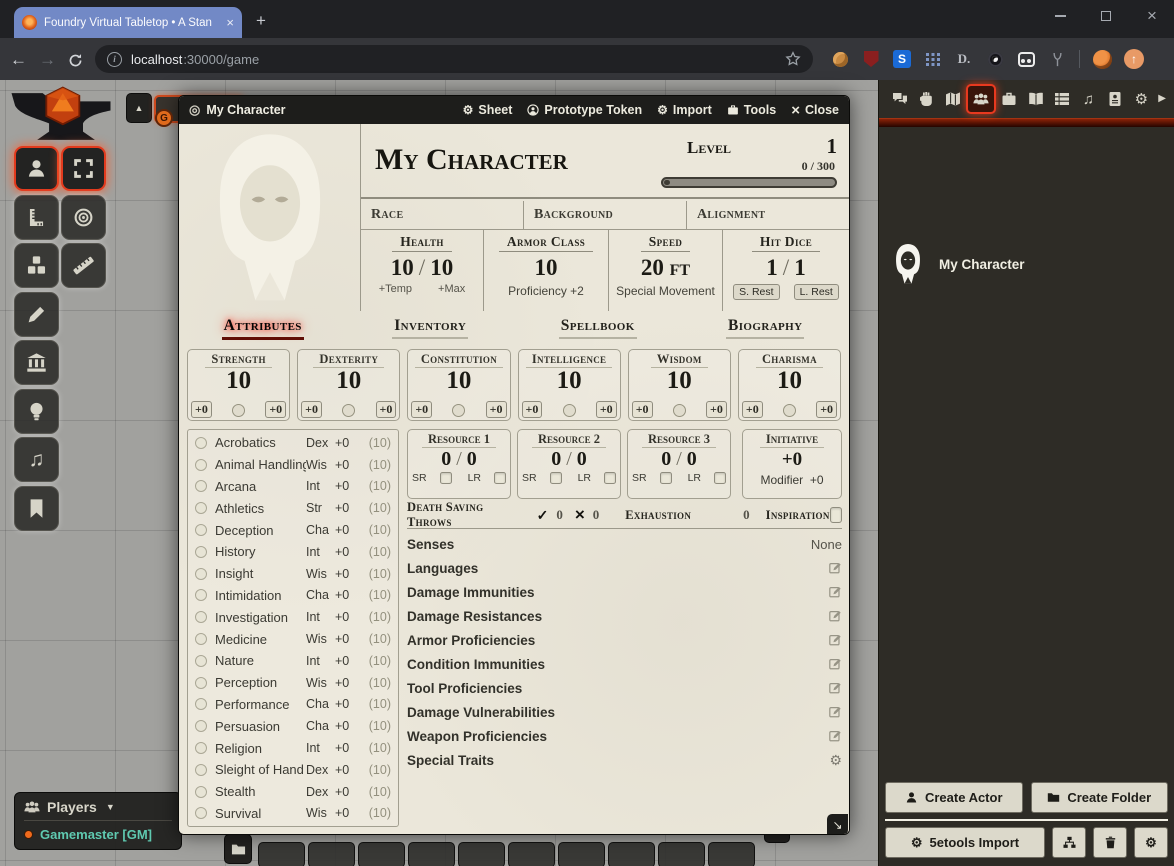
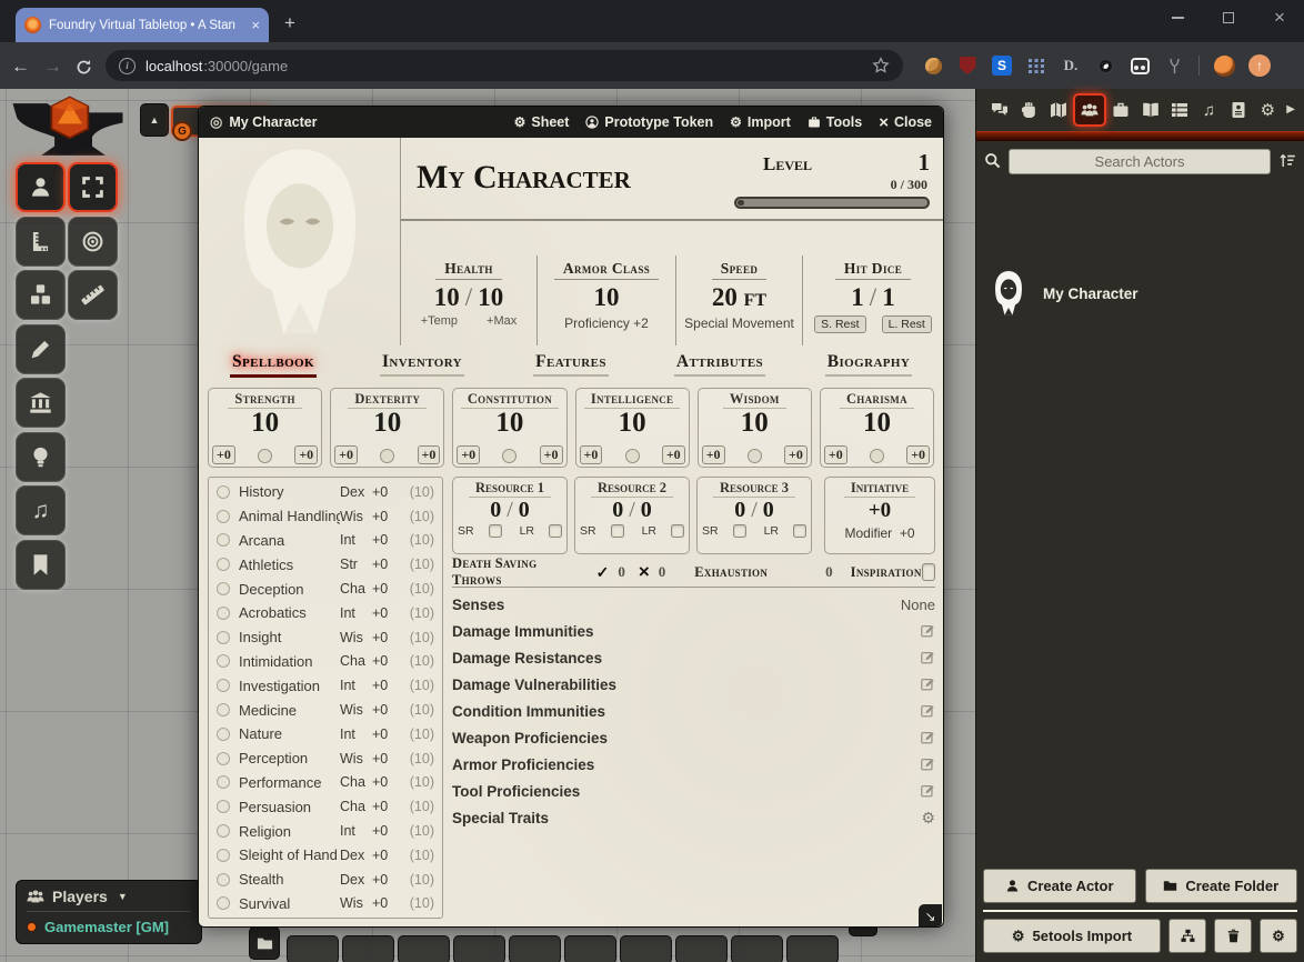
  Foundry Virtual Tabletop • A Stan
  localhost
  :30000/game
  G
  ♫
  Players
  Gamemaster [GM]
  My Character
  Sheet
  Prototype Token
  Import
  Tools
  Close
  My Character
  Level
  1
  0 / 300
- Race
- Background
- Alignment
  Health
  10 / 10
  +Temp
  +Max
  Armor Class
  10
  Proficiency +2
  Speed
  20 ft
  Special Movement
  Hit Dice
  1 / 1
  S. Rest
  L. Rest
- Attributes
+ Spellbook
  Inventory
+ Features
- Spellbook
+ Attributes
  Biography
  Strength
  10
  +0
  +0
  Dexterity
  10
  +0
  +0
  Constitution
  10
  +0
  +0
  Intelligence
  10
  +0
  +0
  Wisdom
  10
  +0
  +0
  Charisma
  10
  +0
  +0
- Acrobatics
+ History
  Dex
  +0
  (10)
  Animal Handlin
  Wis
  +0
  (10)
  Arcana
  Int
  +0
  (10)
  Athletics
  Str
  +0
  (10)
  Deception
  Cha
  +0
  (10)
- History
+ Acrobatics
  Int
  +0
  (10)
  Insight
  Wis
  +0
  (10)
  Intimidation
  Cha
  +0
  (10)
  Investigation
  Int
  +0
  (10)
  Medicine
  Wis
  +0
  (10)
  Nature
  Int
  +0
  (10)
  Perception
  Wis
  +0
  (10)
  Performance
  Cha
  +0
  (10)
  Persuasion
  Cha
  +0
  (10)
  Religion
  Int
  +0
  (10)
  Sleight of Hand
  Dex
  +0
  (10)
  Stealth
  Dex
  +0
  (10)
  Survival
  Wis
  +0
  (10)
  Resource 1
  0 / 0
  SR
  LR
  Resource 2
  0 / 0
  SR
  LR
  Resource 3
  0 / 0
  SR
  LR
  Initiative
  +0
  Modifier +0
  Death Saving Throws
  0
  0
  Exhaustion
  0
  Inspiration
  Senses
  None
- Languages
  Damage Immunities
  Damage Resistances
- Armor Proficiencies
+ Damage Vulnerabilities
  Condition Immunities
- Tool Proficiencies
+ Weapon Proficiencies
- Damage Vulnerabilities
+ Armor Proficiencies
- Weapon Proficiencies
+ Tool Proficiencies
  Special Traits
  ♫
  ⚙
  ▶
+ Search Actors
  My Character
  Create Actor
  Create Folder
  5etools Import
